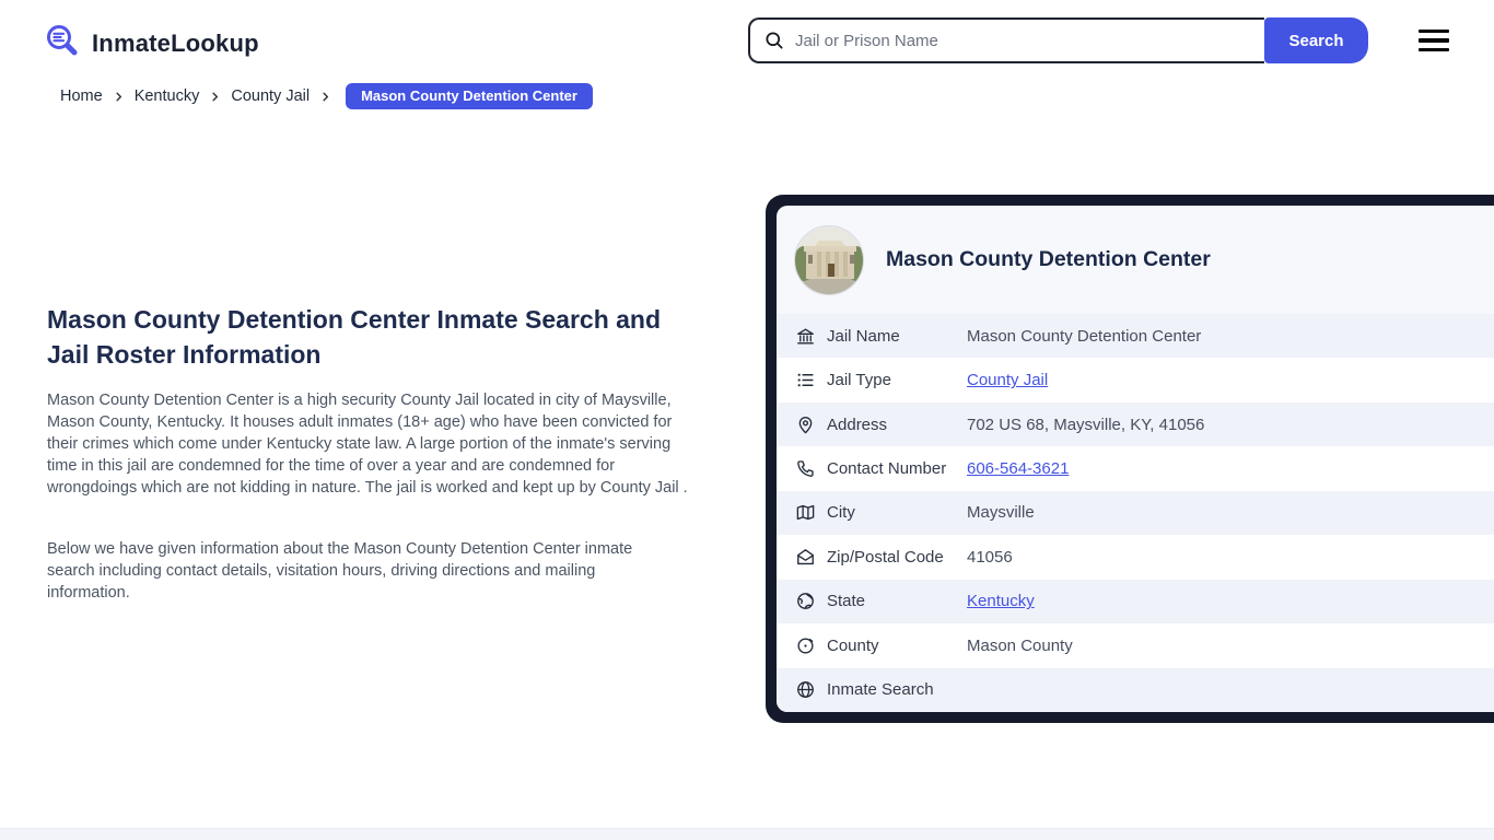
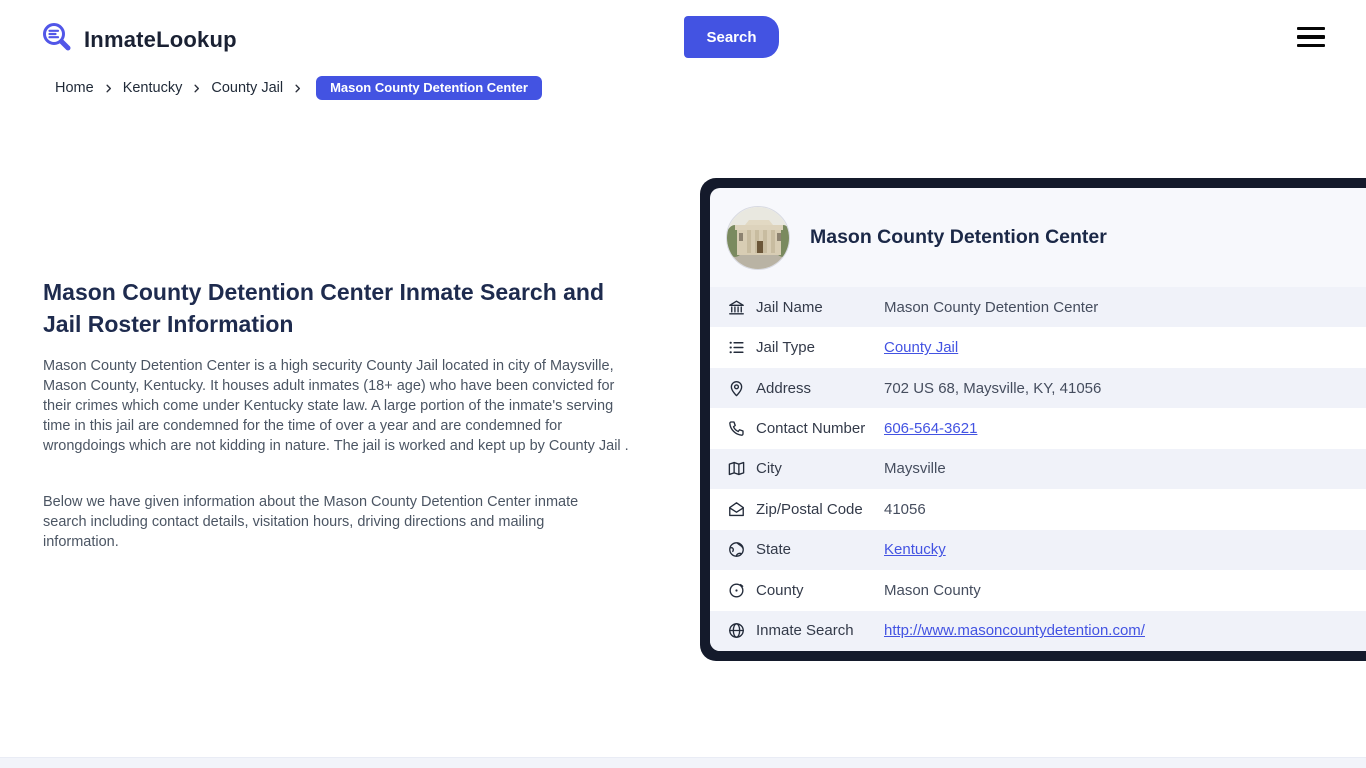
  InmateLookup
- Jail or Prison Name
  Search
  Home
  Kentucky
  County Jail
  Mason County Detention Center
  Mason County Detention Center Inmate Search and Jail Roster Information
  Mason County Detention Center is a high security County Jail located in city of Maysville, Mason County, Kentucky. It houses adult inmates (18+ age) who have been convicted for their crimes which come under Kentucky state law. A large portion of the inmate's serving time in this jail are condemned for the time of over a year and are condemned for wrongdoings which are not kidding in nature. The jail is worked and kept up by County Jail .
  Below we have given information about the Mason County Detention Center inmate search including contact details, visitation hours, driving directions and mailing information.
  Mason County Detention Center
  Jail Name
  Mason County Detention Center
  Jail Type
  County Jail
  Address
  702 US 68, Maysville, KY, 41056
  Contact Number
  606-564-3621
  City
  Maysville
  Zip/Postal Code
  41056
  State
  Kentucky
  County
  Mason County
  Inmate Search
+ http://www.masoncountydetention.com/
